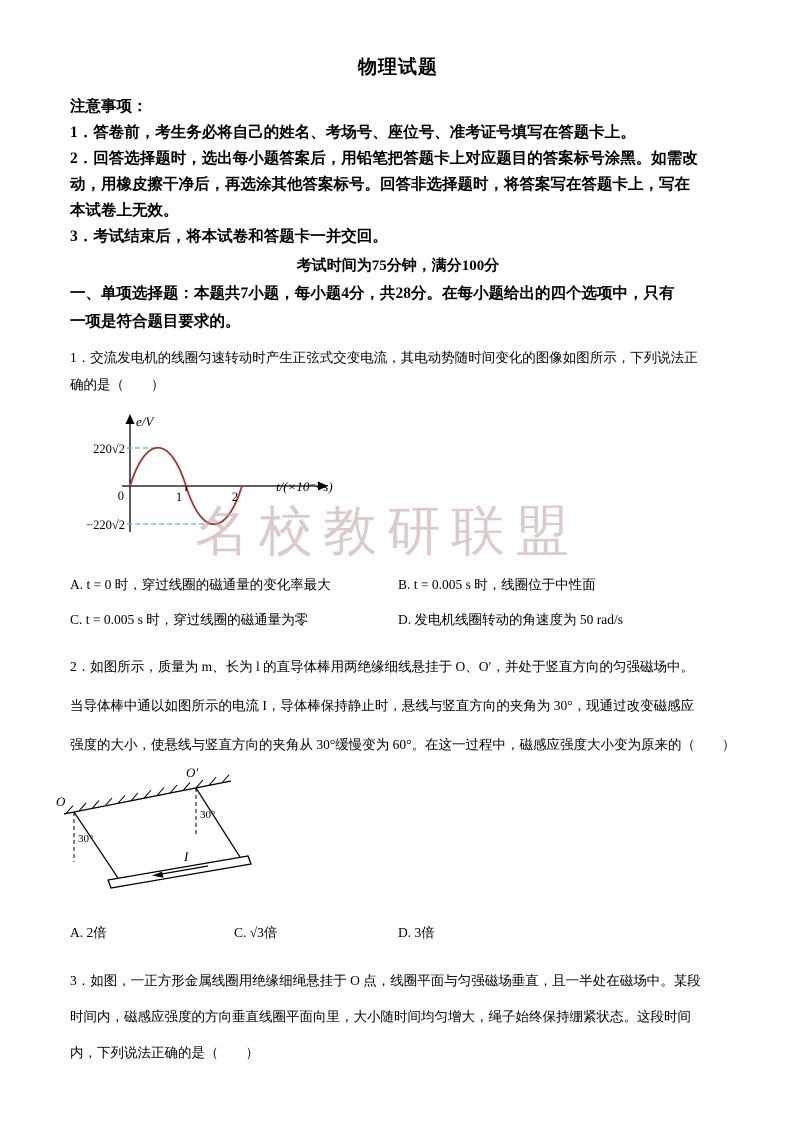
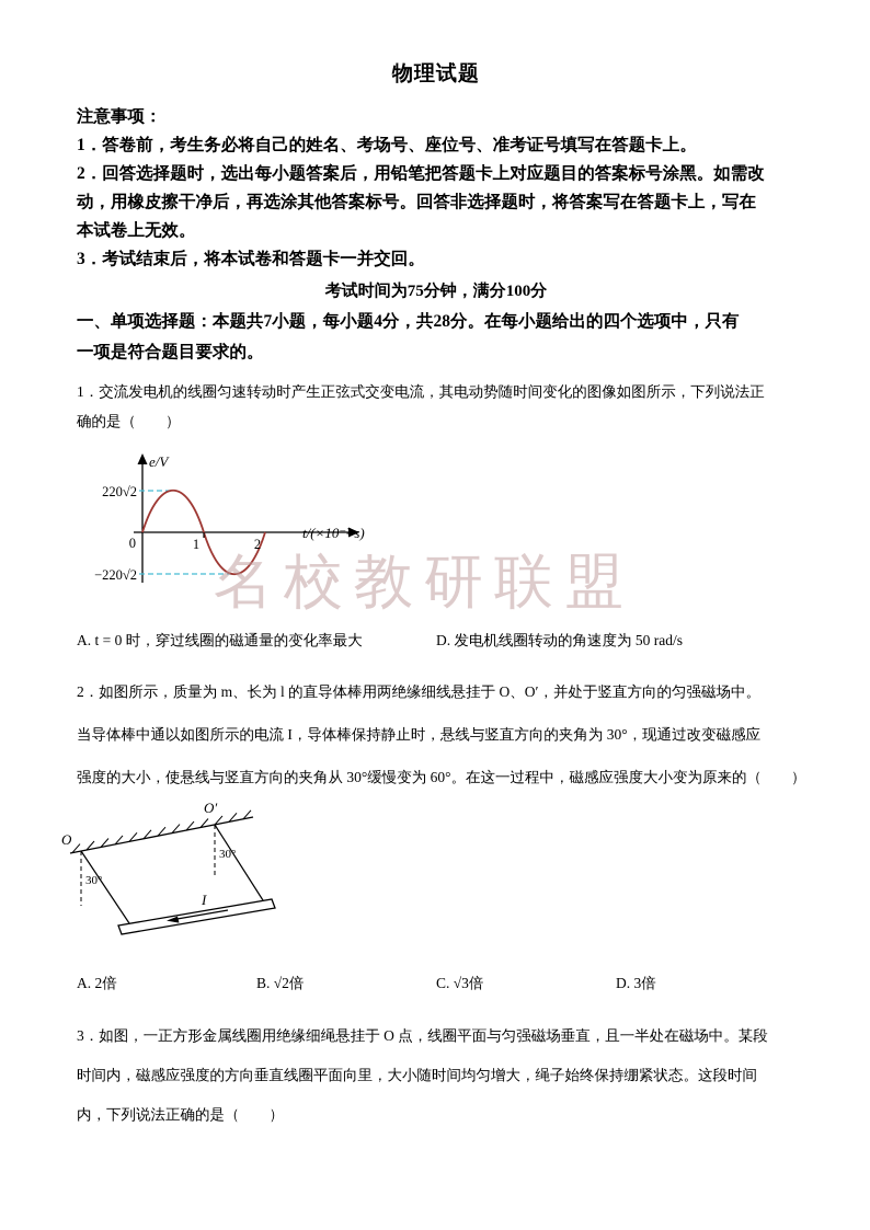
  物理试题
  注意事项：
  1．答卷前，考生务必将自己的姓名、考场号、座位号、准考证号填写在答题卡上。
  2．回答选择题时，选出每小题答案后，用铅笔把答题卡上对应题目的答案标号涂黑。如需改
  动，用橡皮擦干净后，再选涂其他答案标号。回答非选择题时，将答案写在答题卡上，写在
  本试卷上无效。
  3．考试结束后，将本试卷和答题卡一并交回。
  考试时间为75分钟，满分100分
  一、单项选择题：本题共7小题，每小题4分，共28分。在每小题给出的四个选项中，只有
  一项是符合题目要求的。
  1．交流发电机的线圈匀速转动时产生正弦式交变电流，其电动势随时间变化的图像如图所示，下列说法正
  确的是（ ）
  e/V
  220√2
  0
  1
  2
  t/(×10⁻² s)
  −220√2
  A. t = 0 时，穿过线圈的磁通量的变化率最大
- B. t = 0.005 s 时，线圈位于中性面
- C. t = 0.005 s 时，穿过线圈的磁通量为零
  D. 发电机线圈转动的角速度为 50 rad/s
  2．如图所示，质量为 m、长为 l 的直导体棒用两绝缘细线悬挂于 O、O′，并处于竖直方向的匀强磁场中。
  当导体棒中通以如图所示的电流 I，导体棒保持静止时，悬线与竖直方向的夹角为 30°，现通过改变磁感应
  强度的大小，使悬线与竖直方向的夹角从 30°缓慢变为 60°。在这一过程中，磁感应强度大小变为原来的（ ）
  O
  O′
  30°
  30°
  I
  A. 2倍
+ B. √2倍
  C. √3倍
  D. 3倍
  3．如图，一正方形金属线圈用绝缘细绳悬挂于 O 点，线圈平面与匀强磁场垂直，且一半处在磁场中。某段
  时间内，磁感应强度的方向垂直线圈平面向里，大小随时间均匀增大，绳子始终保持绷紧状态。这段时间
  内，下列说法正确的是（ ）
  名校教研联盟
